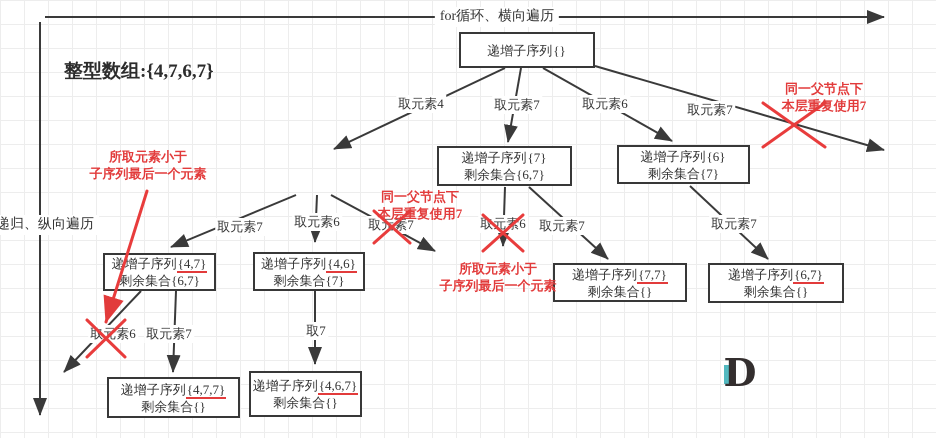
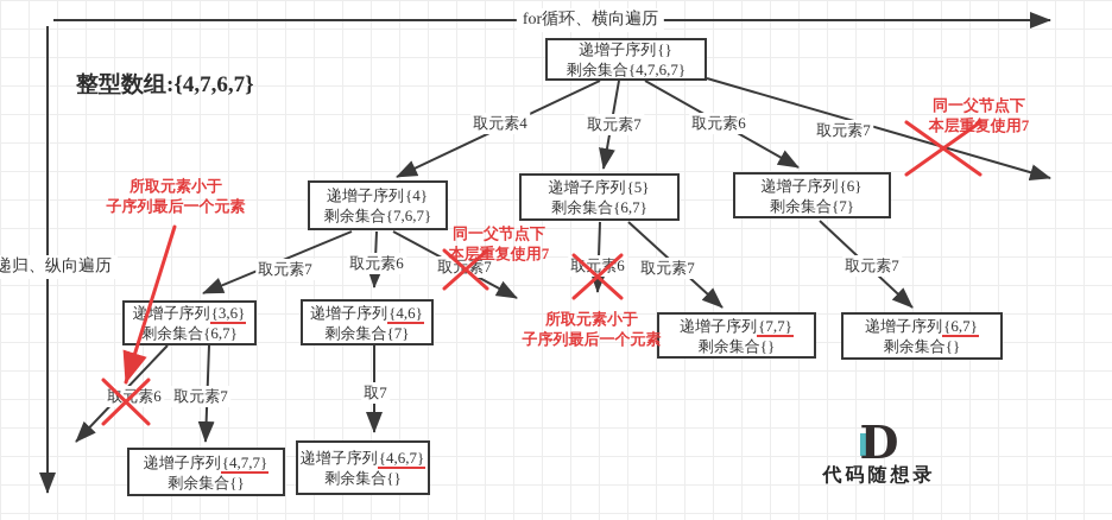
  for循环、横向遍历
  递归、纵向遍历
  整型数组:{4,7,6,7}
  递增子序列{}
+ 剩余集合{4,7,6,7}
+ 递增子序列{4}
+ 剩余集合{7,6,7}
- 递增子序列{7}
+ 递增子序列{5}
  剩余集合{6,7}
  递增子序列{6}
  剩余集合{7}
- 递增子序列{4,7}
+ 递增子序列{3,6}
  剩余集合{6,7}
  递增子序列{4,6}
  剩余集合{7}
  递增子序列{7,7}
  剩余集合{}
  递增子序列{6,7}
  剩余集合{}
  递增子序列{4,7,7}
  剩余集合{}
  递增子序列{4,6,7}
  剩余集合{}
  取元素4
  取元素7
  取元素6
  取元素7
  取元素7
  取元素6
  取素7
  取元6
  取元素7
  取元素7
  取素6
  取元素7
  取7
  所取元素小于
  子序列最后一个元素
  同一父节点下
  本层重复使用7
  所取元素小于
  子序列最后一个元素
  同一父节点下
  本层重复使用7
  D
+ 代码随想录
